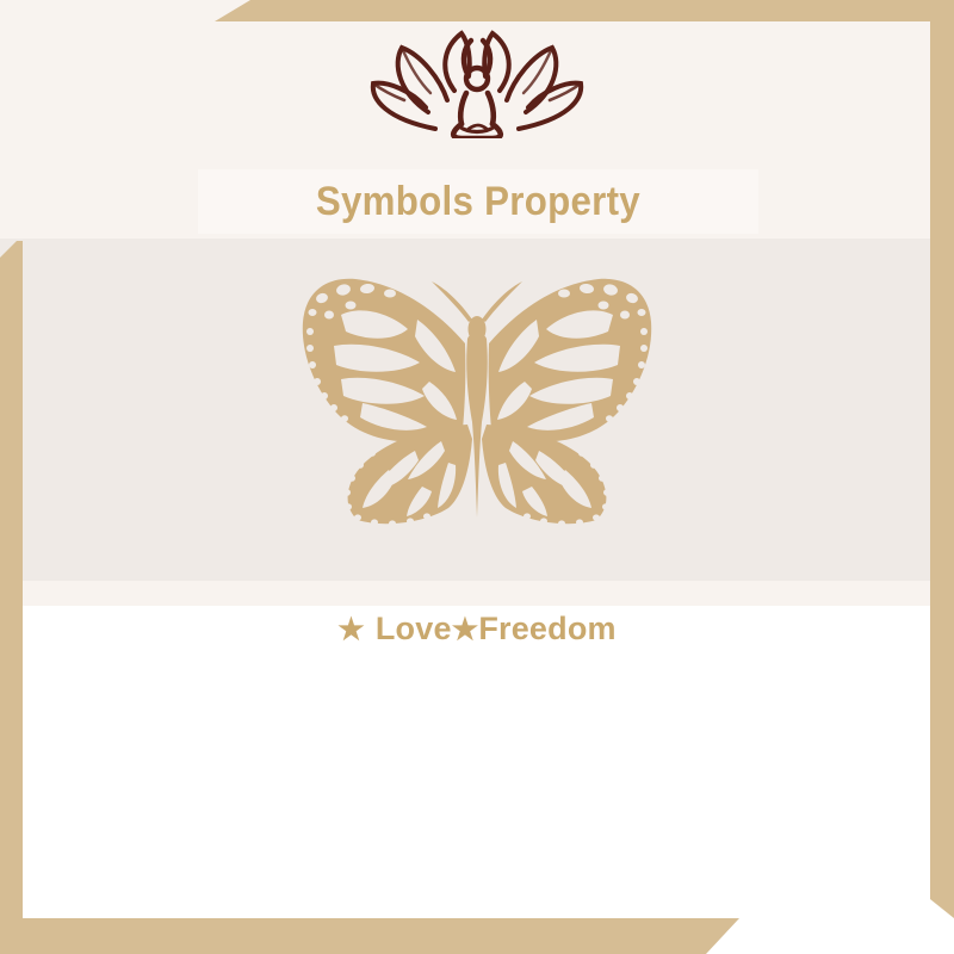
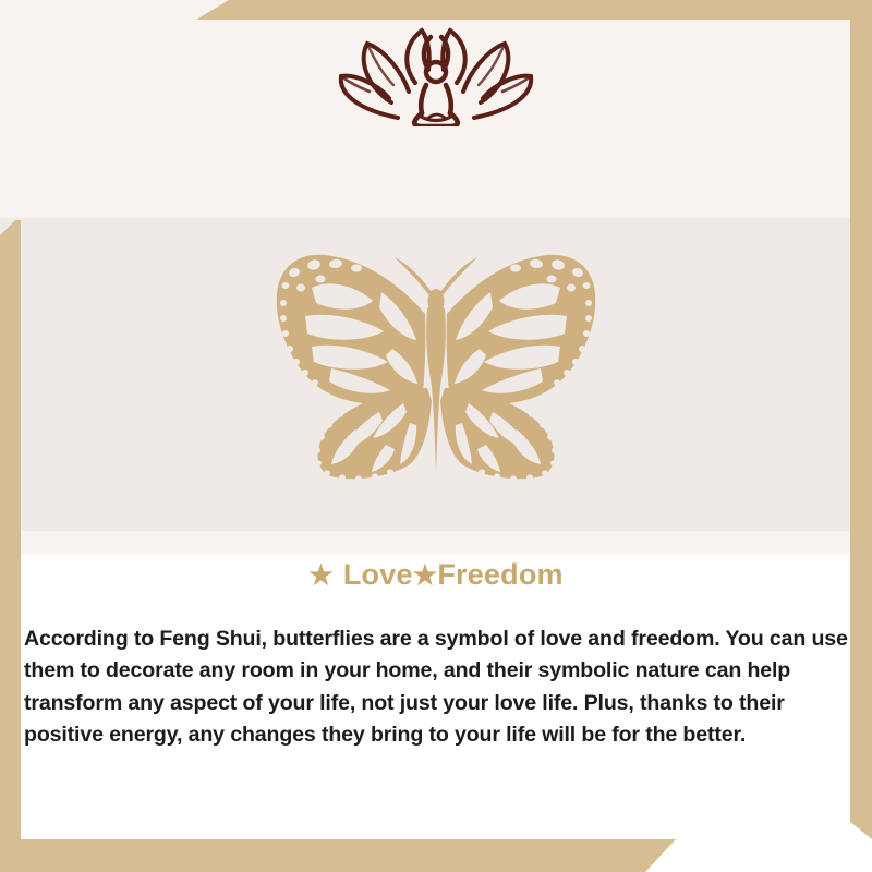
- Symbols Property
  ★ Love★Freedom
+ According to Feng Shui, butterflies are a symbol of love and freedom. You can use them to decorate any room in your home, and their symbolic nature can help transform any aspect of your life, not just your love life. Plus, thanks to their positive energy, any changes they bring to your life will be for the better.
